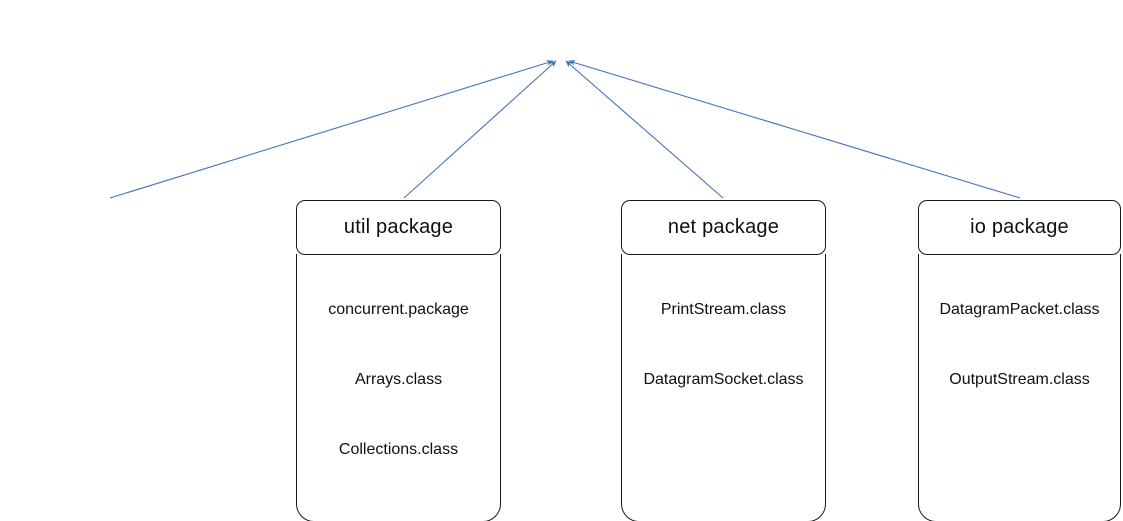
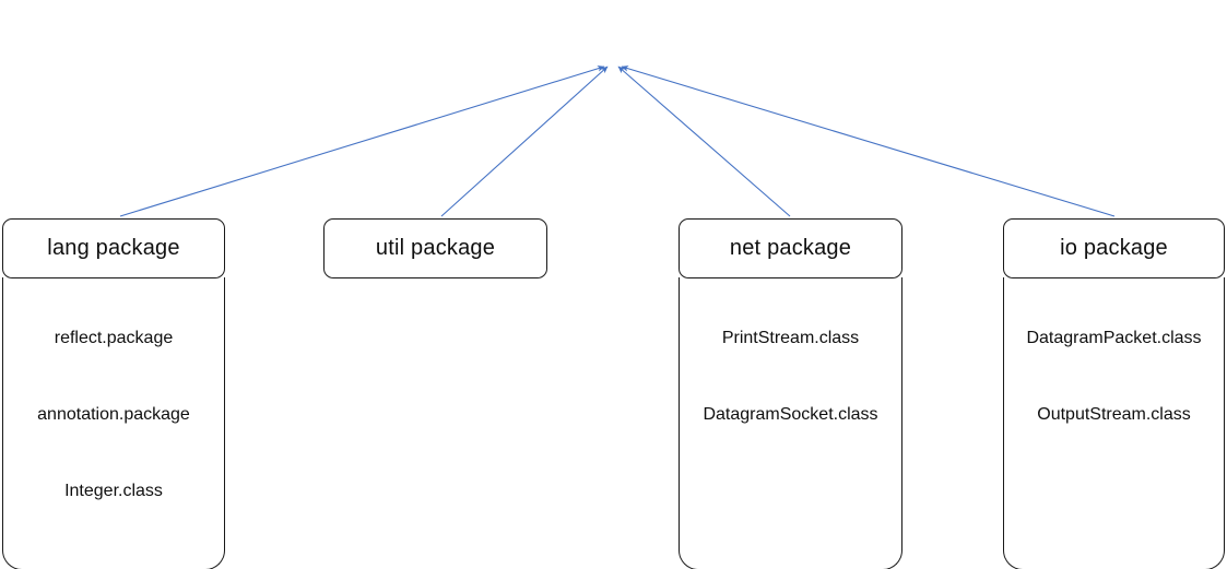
+ lang package
+ reflect.package
+ annotation.package
+ Integer.class
  util package
- concurrent.package
- Arrays.class
- Collections.class
  net package
  PrintStream.class
  DatagramSocket.class
  io package
  DatagramPacket.class
  OutputStream.class
